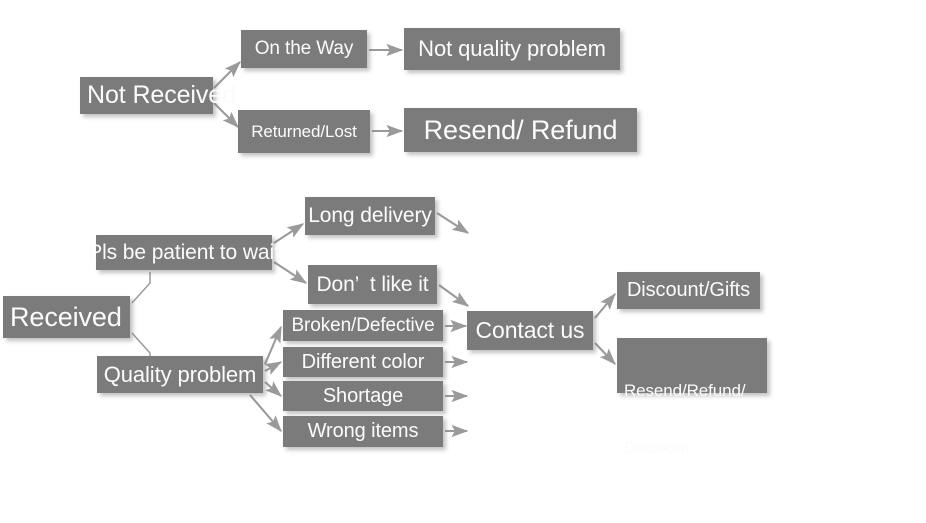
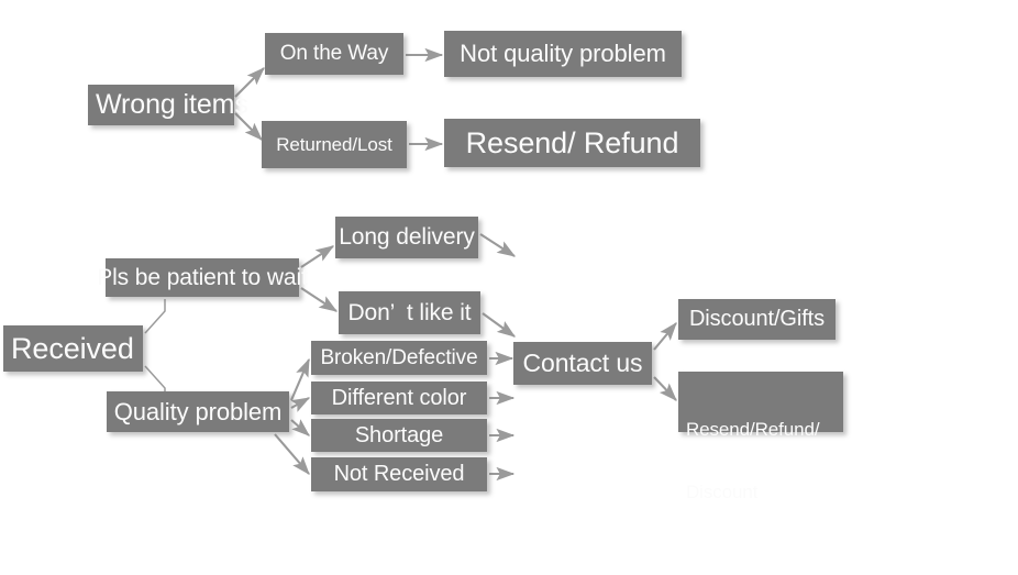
- Not Received
+ Wrong items
  On the Way
  Not quality problem
  Returned/Lost
  Resend/ Refund
  Received
  Pls be patient to wait
  Quality problem
  Long delivery
  Don’ t like it
  Broken/Defective
  Different color
  Shortage
- Wrong items
+ Not Received
  Contact us
  Discount/Gifts
  Resend/Refund/
